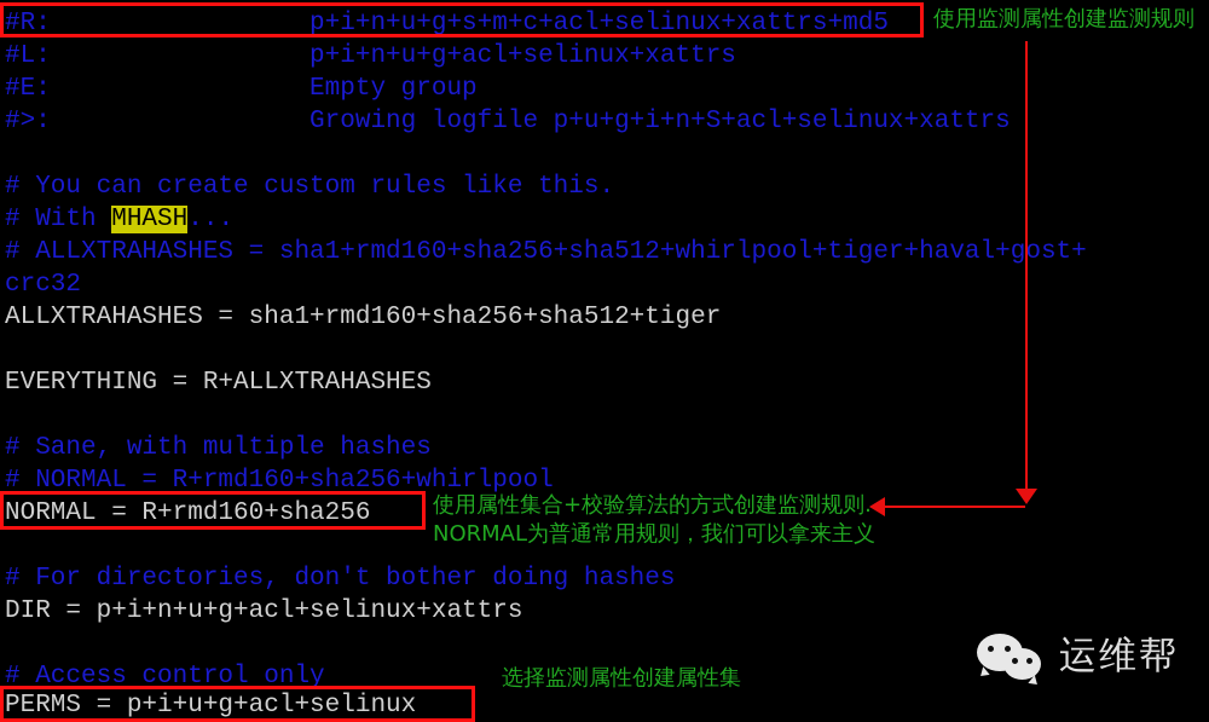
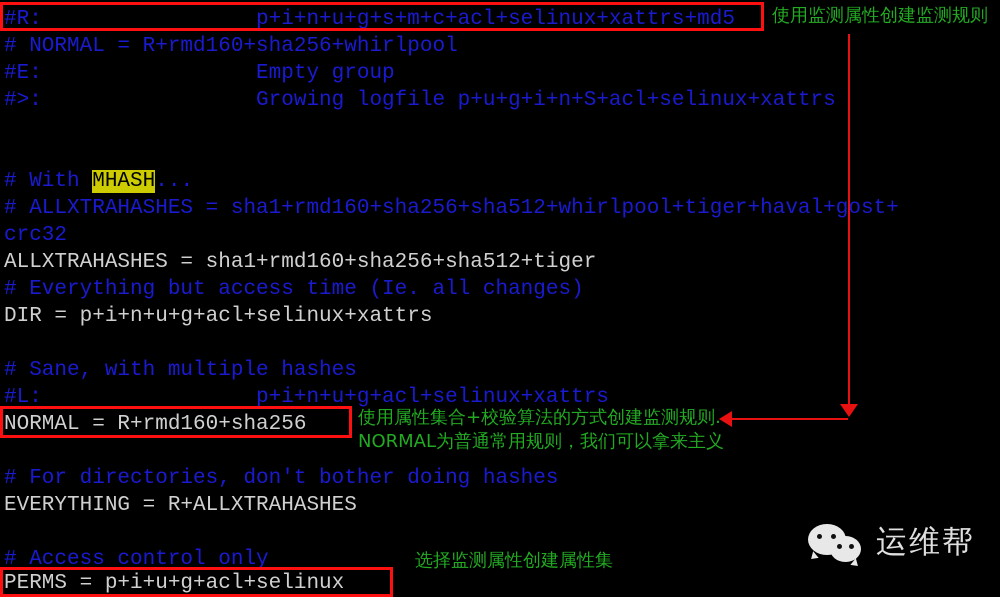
  #R: p+i+n+u+g+s+m+c+acl+selinux+xattrs+md5
- #L: p+i+n+u+g+acl+selinux+xattrs
+ # NORMAL = R+rmd160+sha256+whirlpool
  #E: Empty group
  #>: Growing logfile p+u+g+i+n+S+acl+selinux+xattrs
- # You can create custom rules like this.
  # With MHASH...
  # ALLXTRAHASHES = sha1+rmd160+sha256+sha512+whirlpool+tiger+haval+gost+
  crc32
  ALLXTRAHASHES = sha1+rmd160+sha256+sha512+tiger
+ # Everything but access time (Ie. all changes)
- EVERYTHING = R+ALLXTRAHASHES
+ DIR = p+i+n+u+g+acl+selinux+xattrs
  # Sane, with multiple hashes
- # NORMAL = R+rmd160+sha256+whirlpool
+ #L: p+i+n+u+g+acl+selinux+xattrs
  NORMAL = R+rmd160+sha256
  # For directories, don't bother doing hashes
- DIR = p+i+n+u+g+acl+selinux+xattrs
+ EVERYTHING = R+ALLXTRAHASHES
  # Access control only
  PERMS = p+i+u+g+acl+selinux
  使用监测属性创建监测规则
  使用属性集合+校验算法的方式创建监测规则.
  NORMAL为普通常用规则，我们可以拿来主义
  选择监测属性创建属性集
  运维帮
